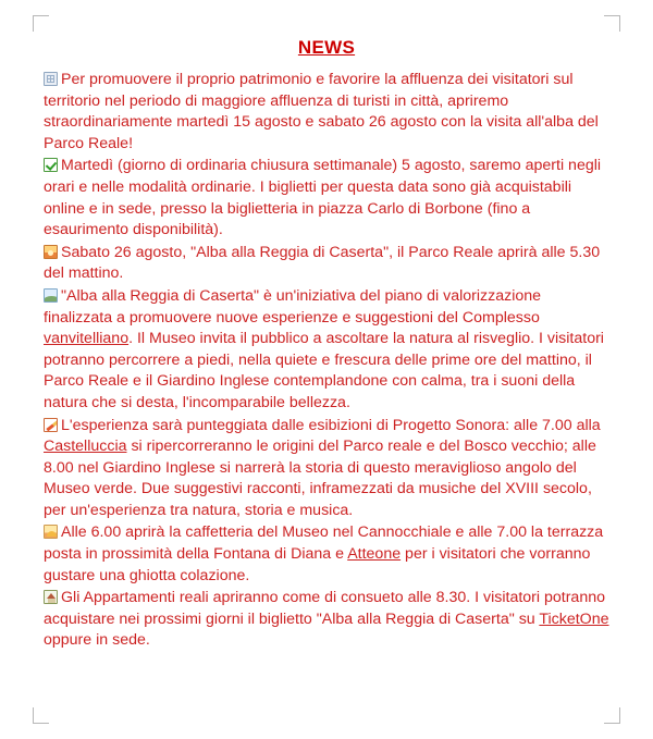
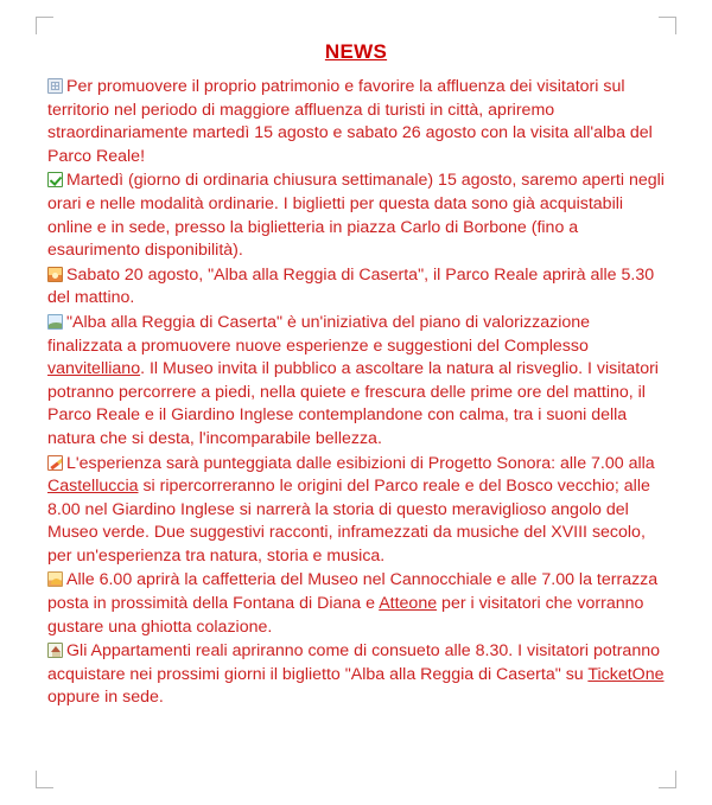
  NEWS
  Per promuovere il proprio patrimonio e favorire la affluenza dei visitatori sul territorio nel periodo di maggiore affluenza di turisti in città, apriremo straordinariamente martedì 15 agosto e sabato 26 agosto con la visita all'alba del Parco Reale!
- Martedì (giorno di ordinaria chiusura settimanale) 5 agosto, saremo aperti negli orari e nelle modalità ordinarie. I biglietti per questa data sono già acquistabili online e in sede, presso la biglietteria in piazza Carlo di Borbone (fino a esaurimento disponibilità).
+ Martedì (giorno di ordinaria chiusura settimanale) 15 agosto, saremo aperti negli orari e nelle modalità ordinarie. I biglietti per questa data sono già acquistabili online e in sede, presso la biglietteria in piazza Carlo di Borbone (fino a esaurimento disponibilità).
- Sabato 26 agosto, "Alba alla Reggia di Caserta", il Parco Reale aprirà alle 5.30 del mattino.
+ Sabato 20 agosto, "Alba alla Reggia di Caserta", il Parco Reale aprirà alle 5.30 del mattino.
  "Alba alla Reggia di Caserta" è un'iniziativa del piano di valorizzazione finalizzata a promuovere nuove esperienze e suggestioni del Complesso vanvitelliano. Il Museo invita il pubblico a ascoltare la natura al risveglio. I visitatori potranno percorrere a piedi, nella quiete e frescura delle prime ore del mattino, il Parco Reale e il Giardino Inglese contemplandone con calma, tra i suoni della natura che si desta, l'incomparabile bellezza.
  L'esperienza sarà punteggiata dalle esibizioni di Progetto Sonora: alle 7.00 alla Castelluccia si ripercorreranno le origini del Parco reale e del Bosco vecchio; alle 8.00 nel Giardino Inglese si narrerà la storia di questo meraviglioso angolo del Museo verde. Due suggestivi racconti, inframezzati da musiche del XVIII secolo, per un'esperienza tra natura, storia e musica.
  Alle 6.00 aprirà la caffetteria del Museo nel Cannocchiale e alle 7.00 la terrazza posta in prossimità della Fontana di Diana e Atteone per i visitatori che vorranno gustare una ghiotta colazione.
  Gli Appartamenti reali apriranno come di consueto alle 8.30. I visitatori potranno acquistare nei prossimi giorni il biglietto "Alba alla Reggia di Caserta" su TicketOne oppure in sede.
